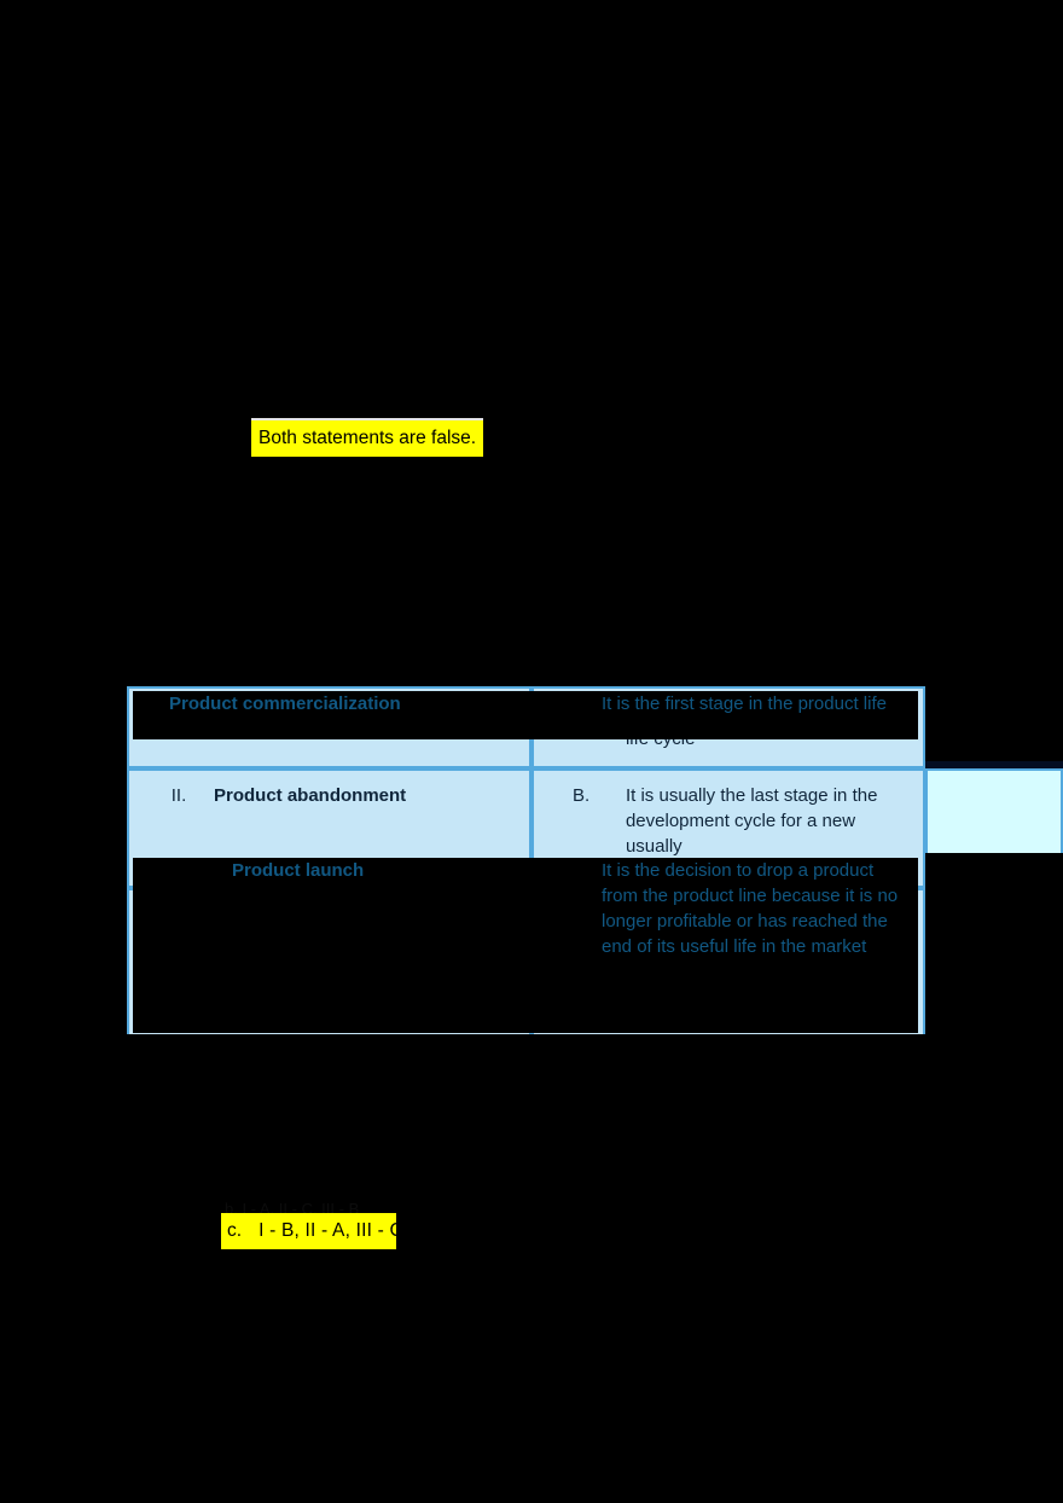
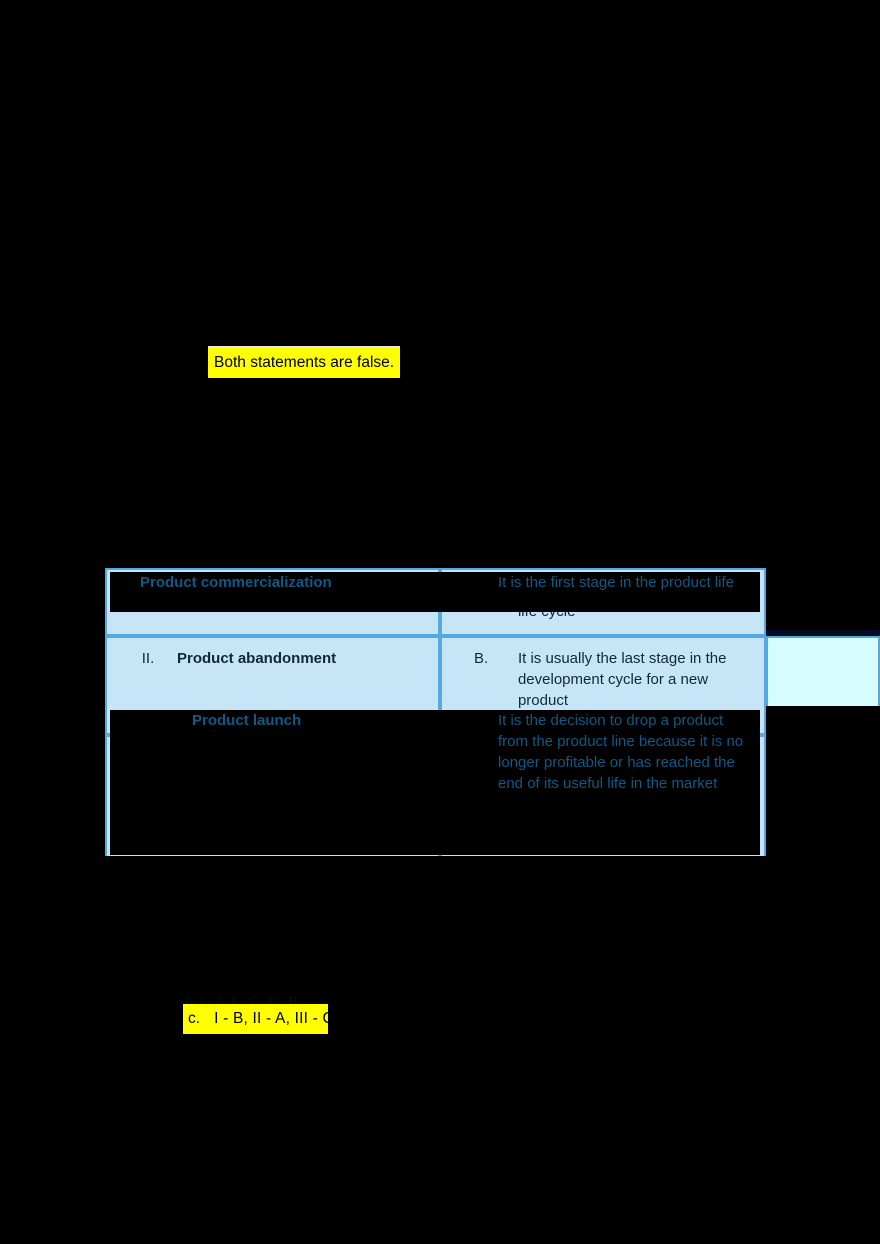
- II. Product abandonment	B. It is usually the last stage in the development cycle for a new usually
+ II. Product abandonment	B. It is usually the last stage in the development cycle for a new product
  Product commercialization
  It is the first stage in the product life
  Product launch
  It is the decision to drop a product from the product line because it is no longer profitable or has reached the end of its useful life in the market
  Both statements are false.
  b. I - A, II - C, III - B
  c.
  I - B, II - A, III - C
